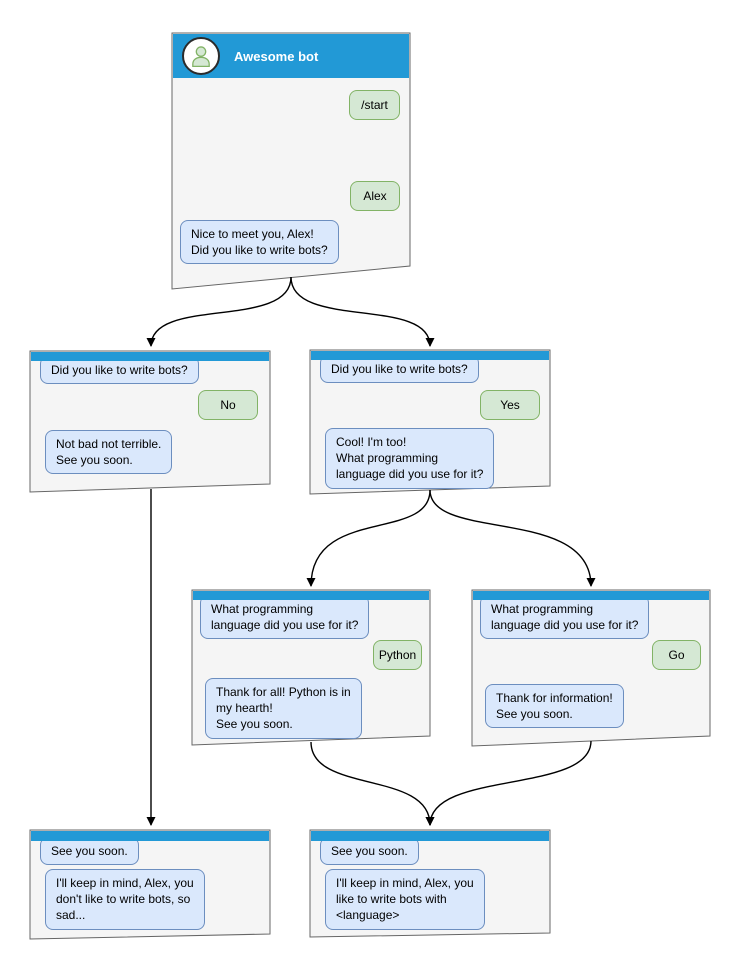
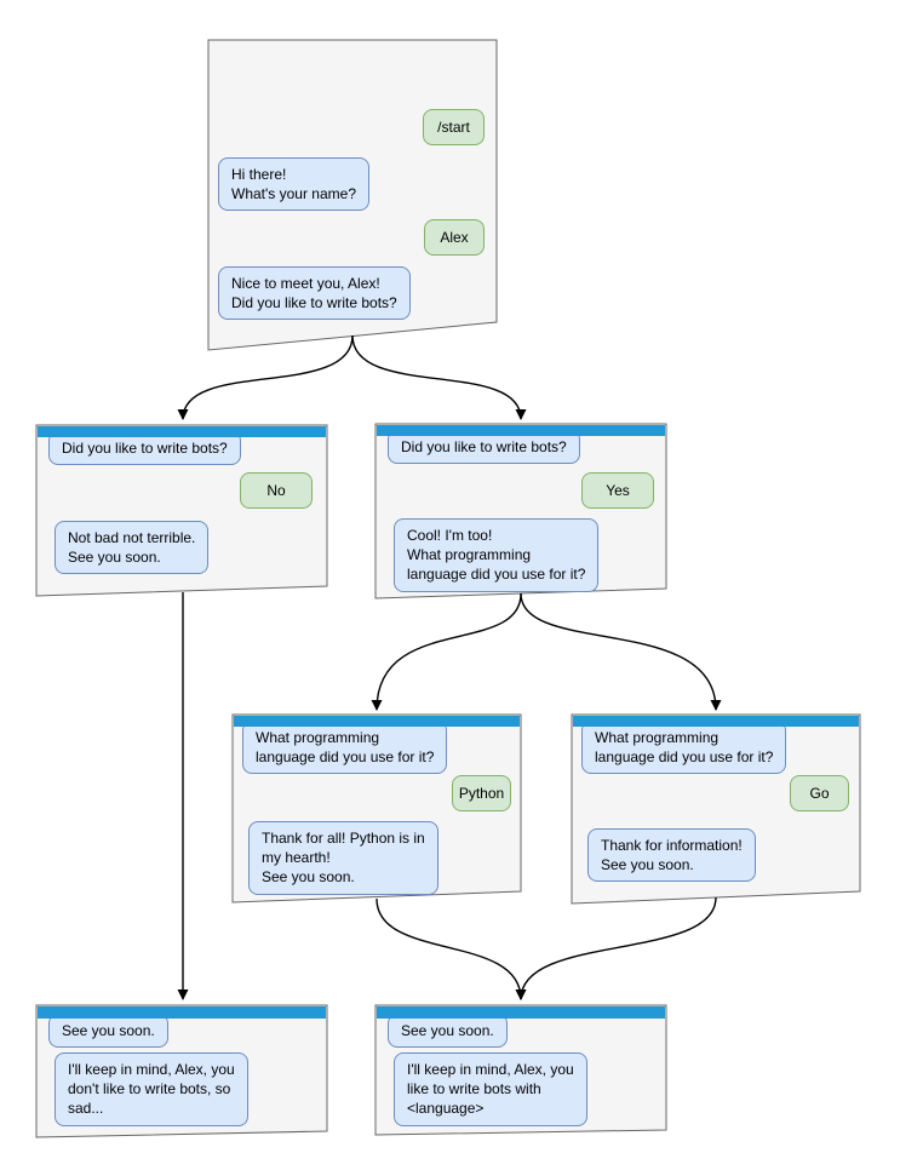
- Awesome bot
  /start
+ Hi there!
+ What's your name?
  Alex
  Nice to meet you, Alex!
  Did you like to write bots?
  Did you like to write bots?
  No
  Not bad not terrible.
  See you soon.
  Did you like to write bots?
  Yes
  Cool! I'm too!
  What programming
  language did you use for it?
  What programming
  language did you use for it?
  Python
  Thank for all! Python is in
  my hearth!
  See you soon.
  What programming
  language did you use for it?
  Go
  Thank for information!
  See you soon.
  See you soon.
  I'll keep in mind, Alex, you
  don't like to write bots, so
  sad...
  See you soon.
  I'll keep in mind, Alex, you
  like to write bots with
  <language>
